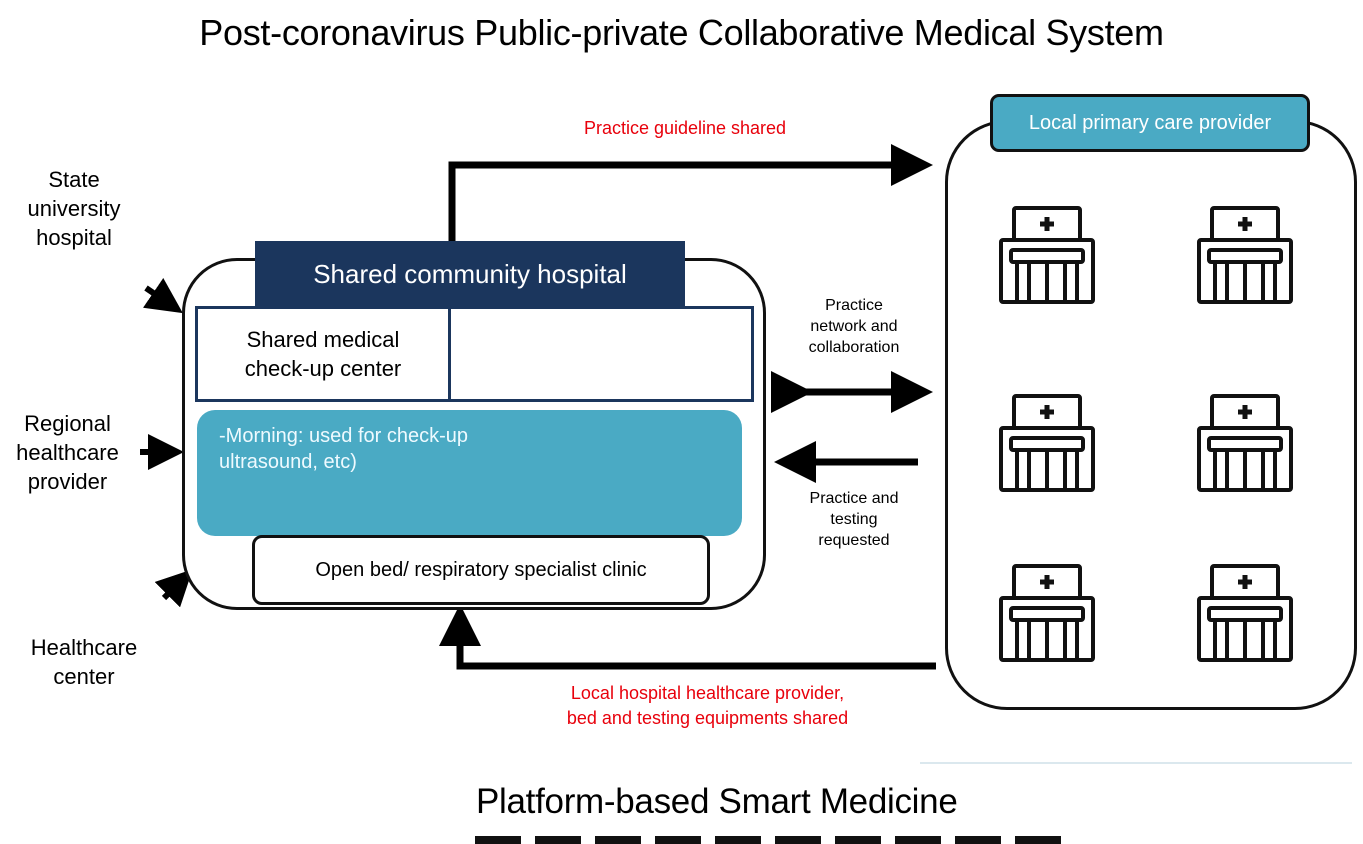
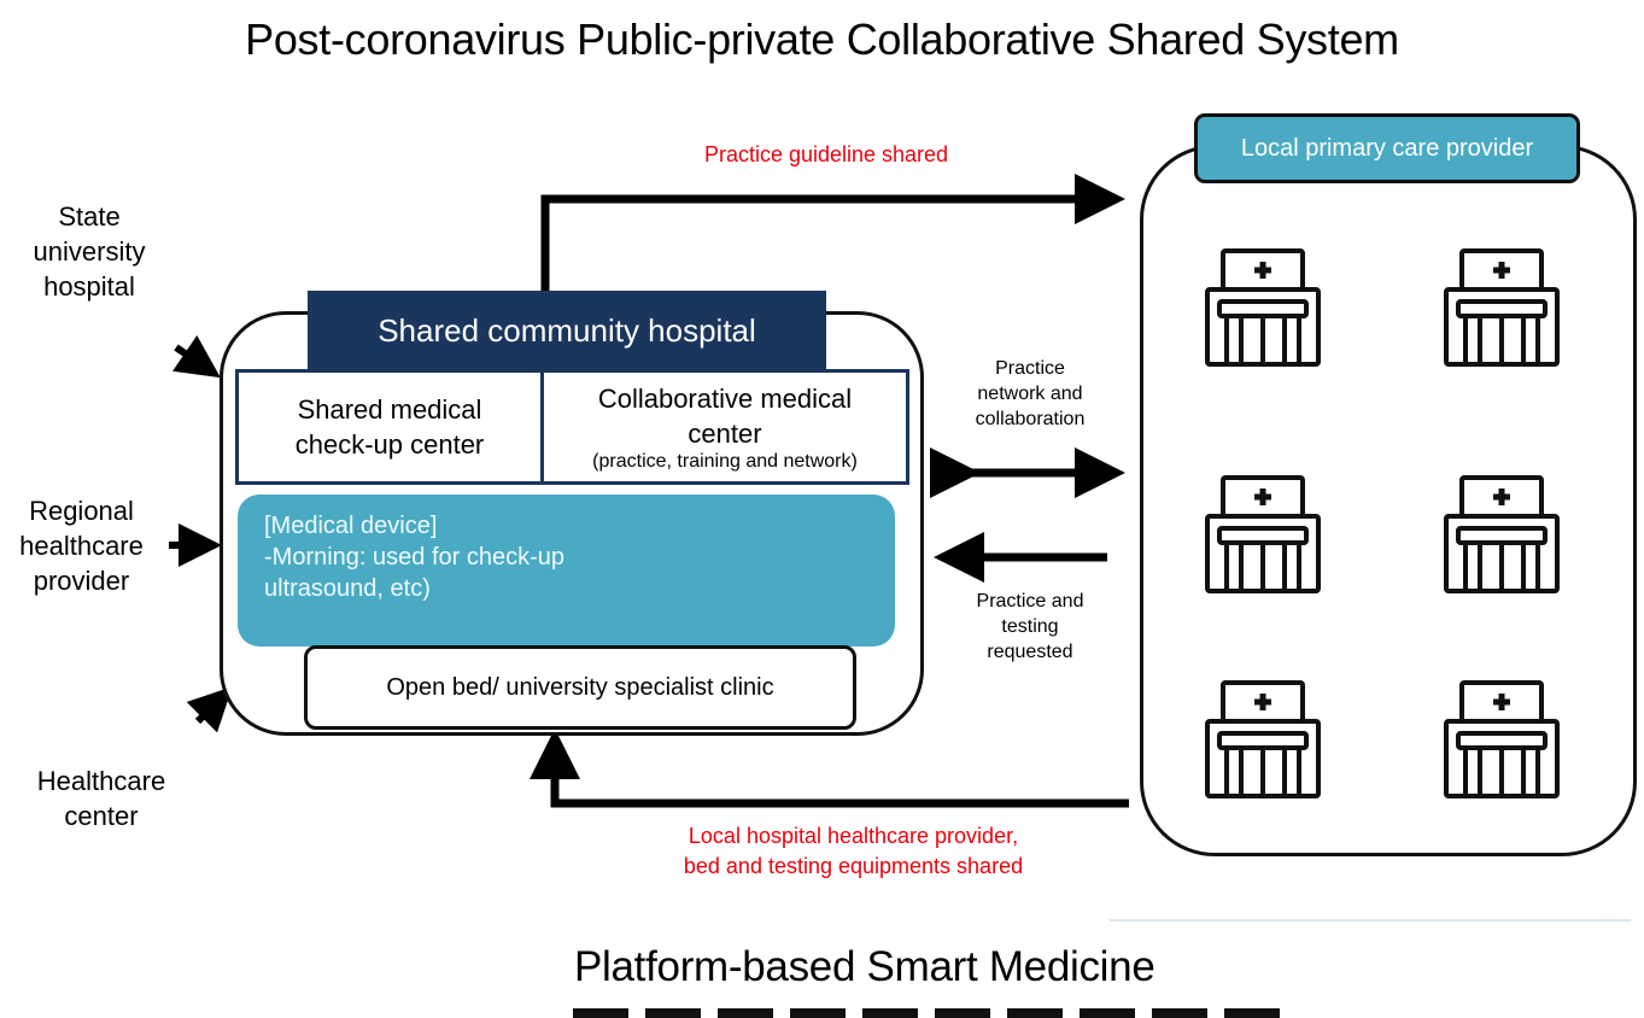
- Post-coronavirus Public-private Collaborative Medical System
+ Post-coronavirus Public-private Collaborative Shared System
  State university hospital
  Regional healthcare provider
  Healthcare center
  Shared community hospital
  Shared medical check-up center
+ Collaborative medical center
+ (practice, training and network)
+ [Medical device]
  -Morning: used for check-up
  ultrasound, etc)
- Open bed/ respiratory specialist clinic
+ Open bed/ university specialist clinic
  Practice guideline shared
  Practice network and collaboration
  Practice and testing requested
  Local hospital healthcare provider, bed and testing equipments shared
  Local primary care provider
  Platform-based Smart Medicine
